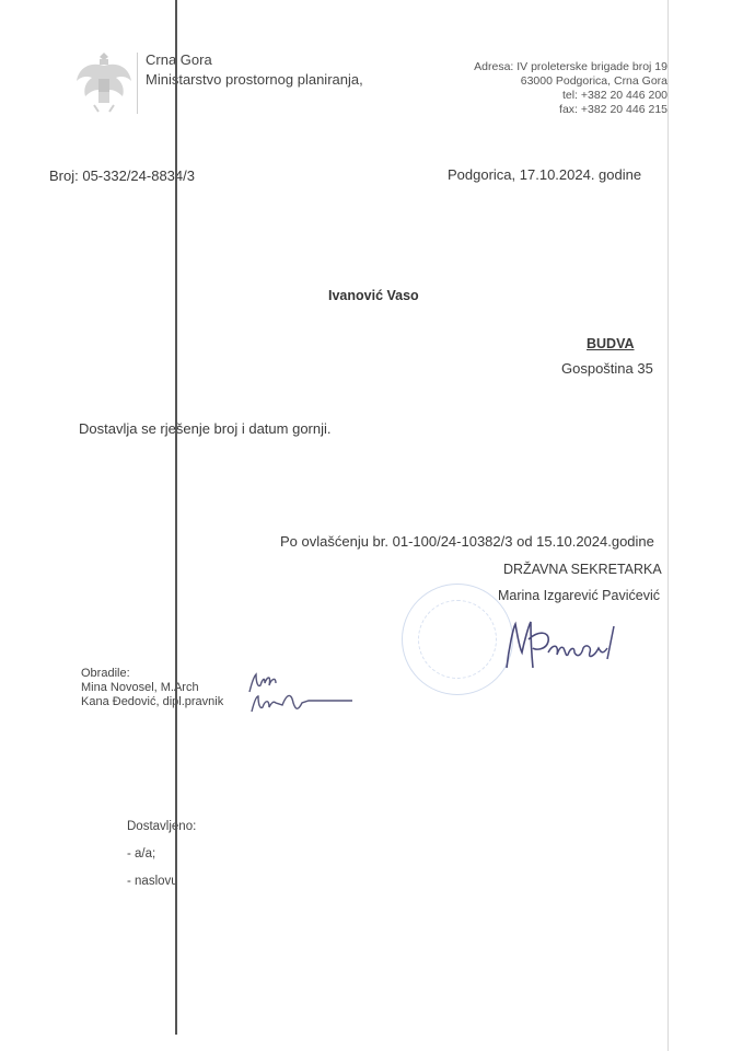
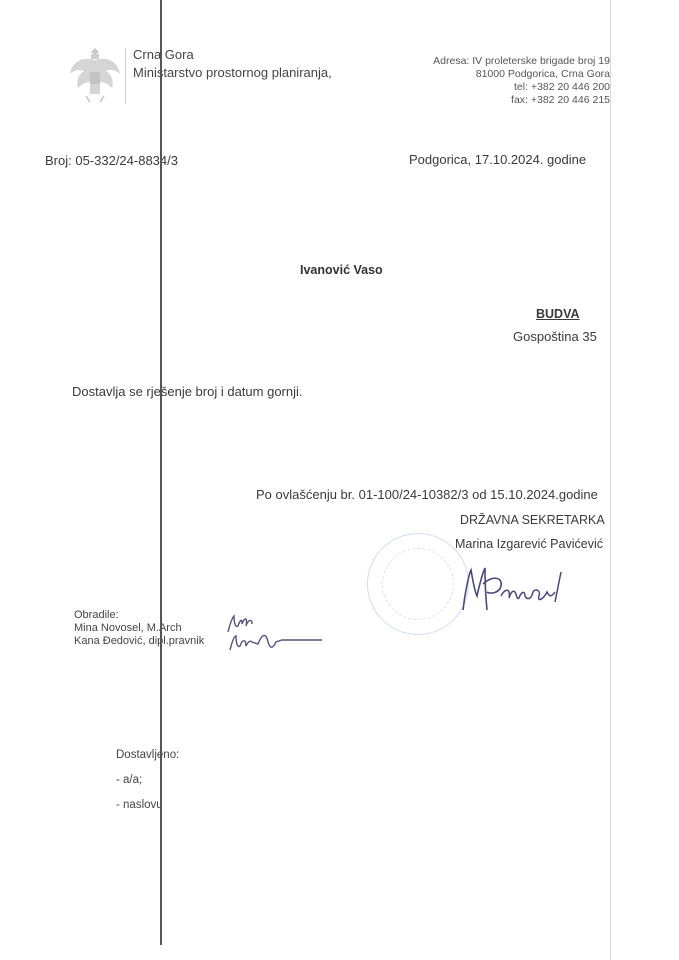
  Crna Gora
  Minitarstvo prostornog planiranja,
  Adresa: IV proleterske brigade broj 19
- 63000 Podgorica, Crna Gora
+ 81000 Podgorica, Crna Gora
  tel: +382 20 446 200
  fax: +382 20 446 215
  Broj: 05-332/24-8834/3
  Podgorica, 17.10.2024. godine
  Ivanović Vaso
  BUDVA
  Gospoština 35
  Dostavlja se rješenje broj i datum gornji.
  Po ovlašćenju br. 01-100/24-10382/3 od 15.10.2024.godine
  DRŽAVNA SEKRETARKA
  Marina Izgarević Pavićević
  Obradile:
  Mina Novosel, M.Arch
  Kana Đedović, dil.pravnik
  Dostavljno:
  - a/a;
  - naslov
